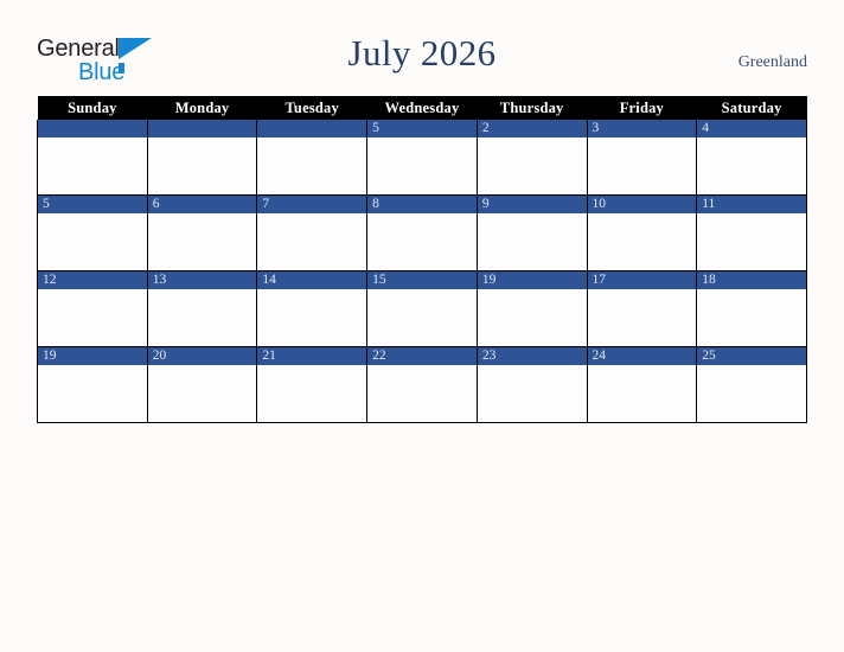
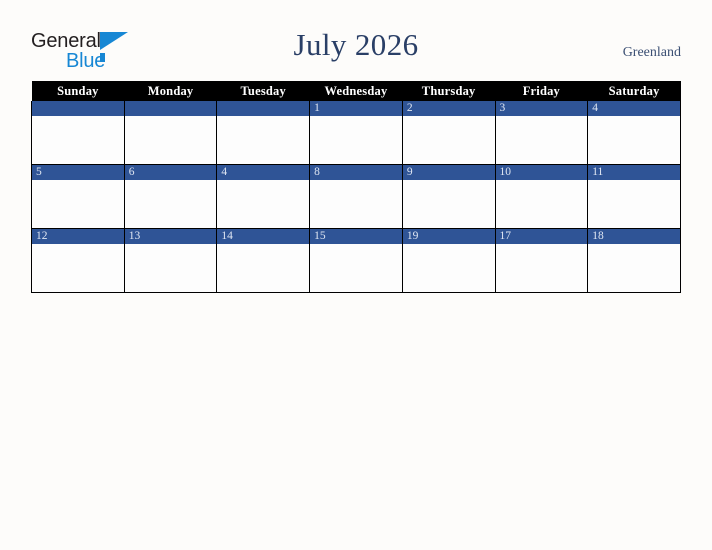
  General
  Blue
  July 2026
  Greenland
  Sunday	Monday	Tuesday	Wednesday	Thursday	Friday	Saturday
- 			5	2	3	4
+ 			1	2	3	4
- 5	6	7	8	9	10	11
+ 5	6	4	8	9	10	11
  12	13	14	15	19	17	18
- 19	20	21	22	23	24	25
